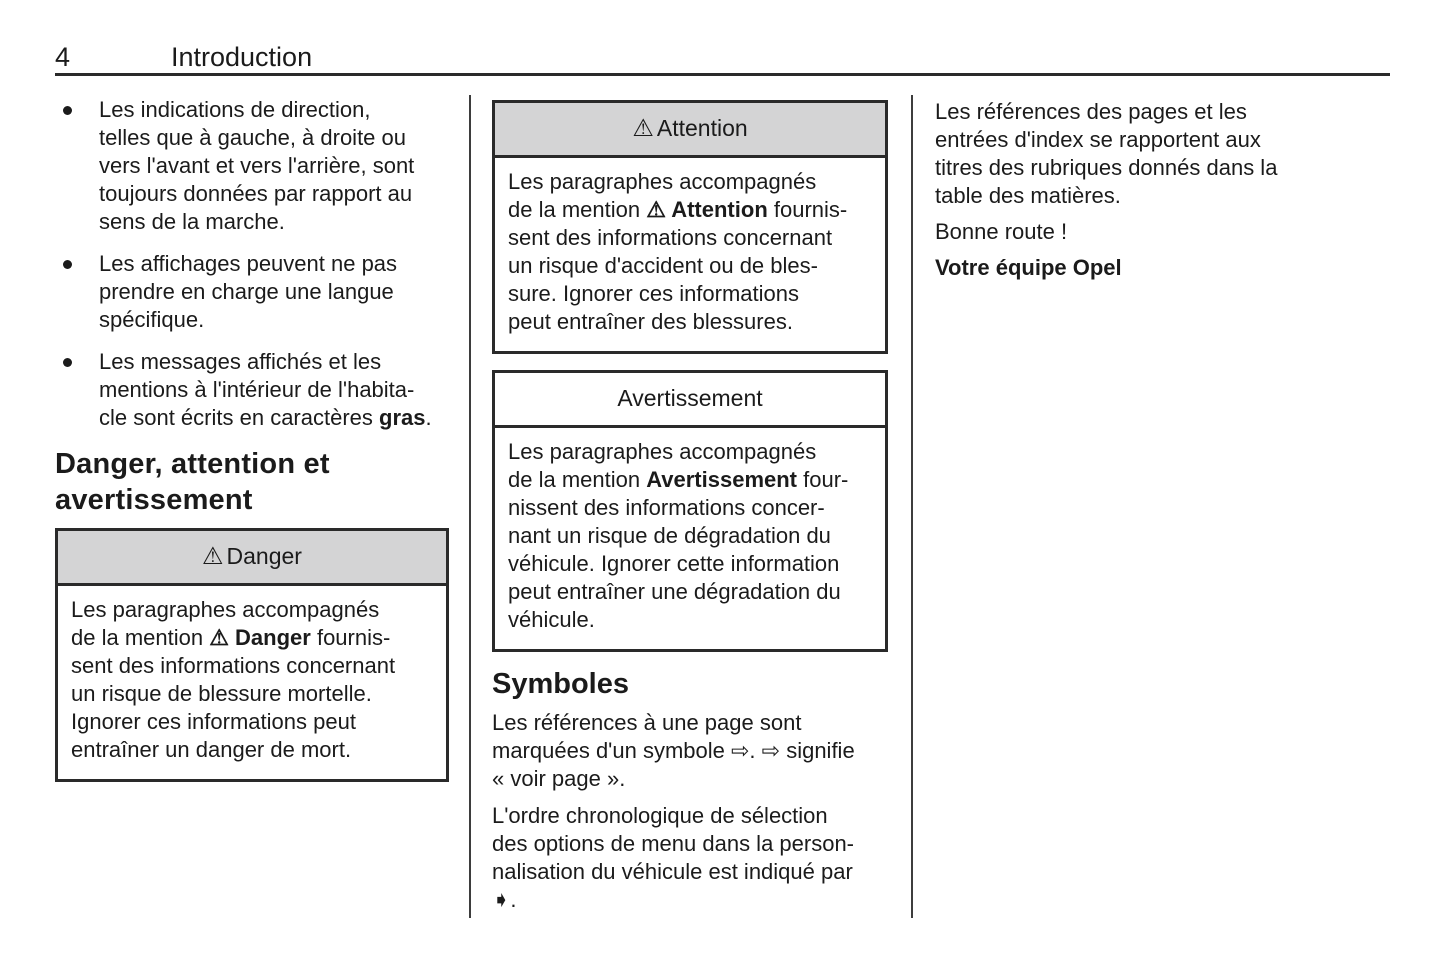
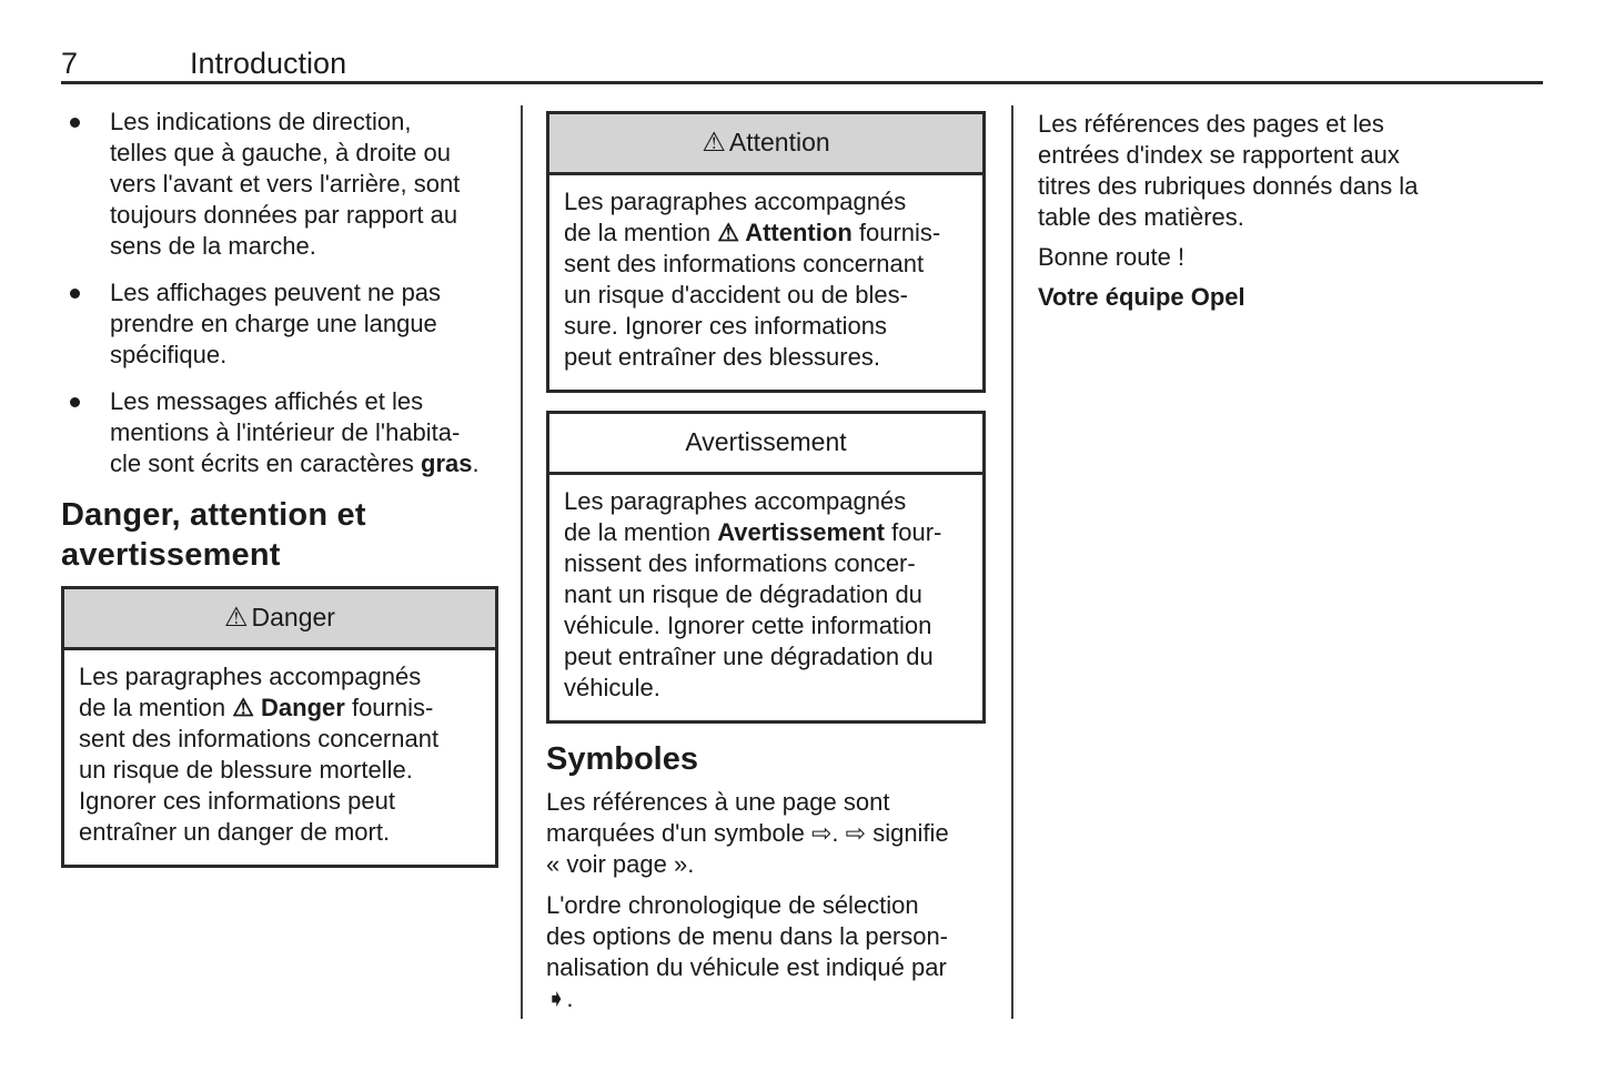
- 4
+ 7
  Introduction
  Les indications de direction,
  telles que à gauche, à droite ou
  vers l'avant et vers l'arrière, sont
  toujours données par rapport au
  sens de la marche.
  Les affichages peuvent ne pas
  prendre en charge une langue
  spécifique.
  Les messages affichés et les
  mentions à l'intérieur de l'habita-
  cle sont écrits en caractères gras.
  Danger, attention et
  avertissement
  ⚠
  Danger
  Les paragraphes accompagnés
  de la mention ⚠ Danger fournis-
  sent des informations concernant
  un risque de blessure mortelle.
  Ignorer ces informations peut
  entraîner un danger de mort.
  ⚠
  Attention
  Les paragraphes accompagnés
  de la mention ⚠ Attention fournis-
  sent des informations concernant
  un risque d'accident ou de bles-
  sure. Ignorer ces informations
  peut entraîner des blessures.
  Avertissement
  Les paragraphes accompagnés
  de la mention Avertissement four-
  nissent des informations concer-
  nant un risque de dégradation du
  véhicule. Ignorer cette information
  peut entraîner une dégradation du
  véhicule.
  Symboles
  Les références à une page sont
  marquées d'un symbole ⇨. ⇨ signifie
  « voir page ».
  L'ordre chronologique de sélection
  des options de menu dans la person-
  nalisation du véhicule est indiqué par
  ➧.
  Les références des pages et les
  entrées d'index se rapportent aux
  titres des rubriques donnés dans la
  table des matières.
  Bonne route !
  Votre équipe Opel
